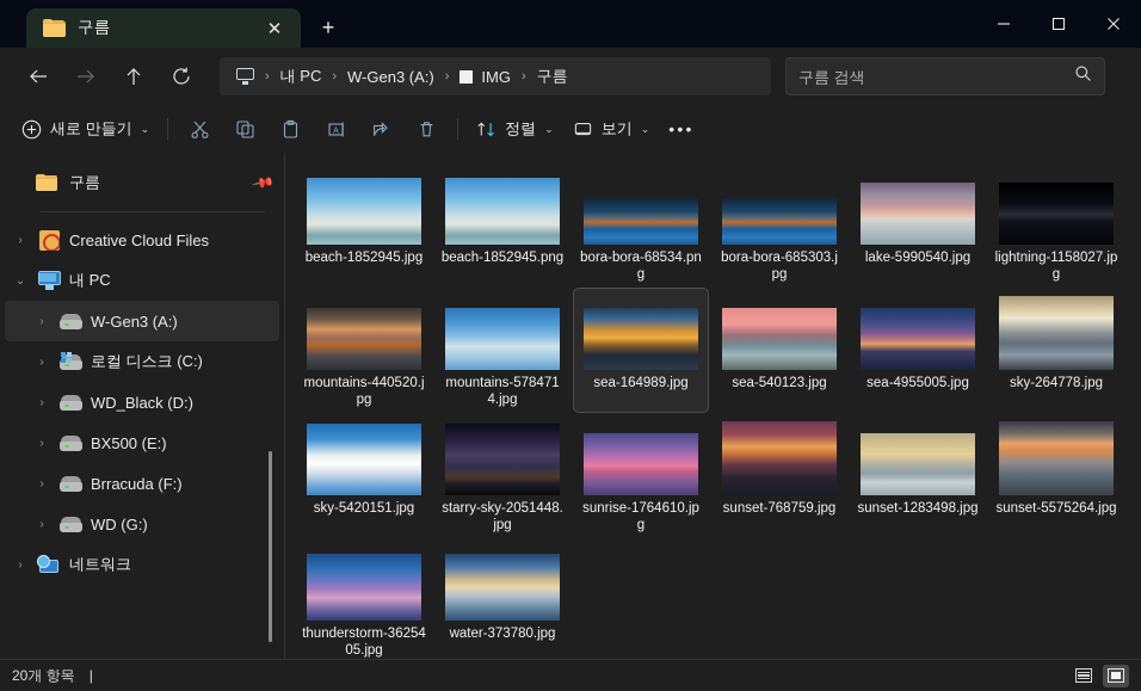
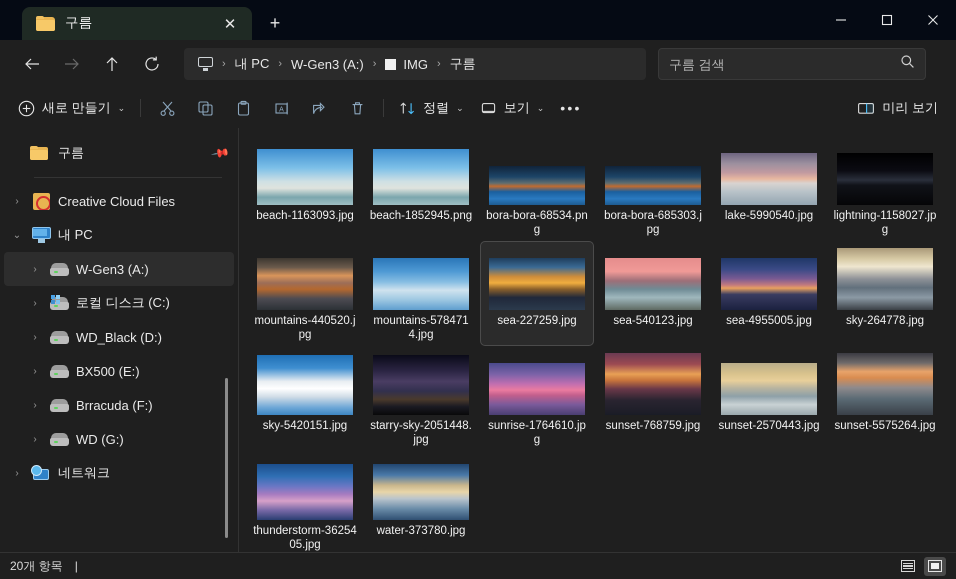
  구름
  ✕
  +
  ›
  내 PC
  ›
  W-Gen3 (A:)
  ›
  IMG
  ›
  구름
  구름 검색
  새로 만들기
  ⌄
  정렬
  ⌄
  보기
  ⌄
  •••
+ 미리 보기
  구름
  ›
  Creative Cloud Files
  ⌄
  내 PC
  ›
  W-Gen3 (A:)
  ›
  로컬 디스크 (C:)
  ›
  WD_Black (D:)
  ›
  BX500 (E:)
  ›
  Brracuda (F:)
  ›
  WD (G:)
  ›
  네트워크
- beach-1852945.jpg
+ beach-1163093.jpg
  beach-1852945.png
  bora-bora-68534.png
  bora-bora-685303.jpg
  lake-5990540.jpg
  lightning-1158027.jpg
  mountains-440520.jpg
  mountains-5784714.jpg
- sea-164989.jpg
+ sea-227259.jpg
  sea-540123.jpg
  sea-4955005.jpg
  sky-264778.jpg
  sky-5420151.jpg
  starry-sky-2051448.jpg
  sunrise-1764610.jpg
  sunset-768759.jpg
- sunset-1283498.jpg
+ sunset-2570443.jpg
  sunset-5575264.jpg
  thunderstorm-3625405.jpg
  water-373780.jpg
  20개 항목
  |
